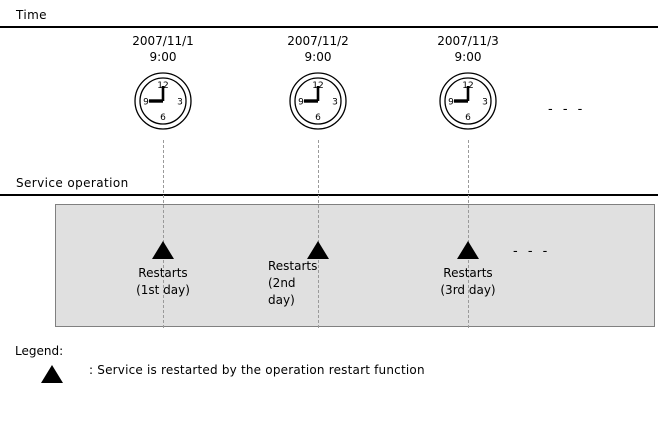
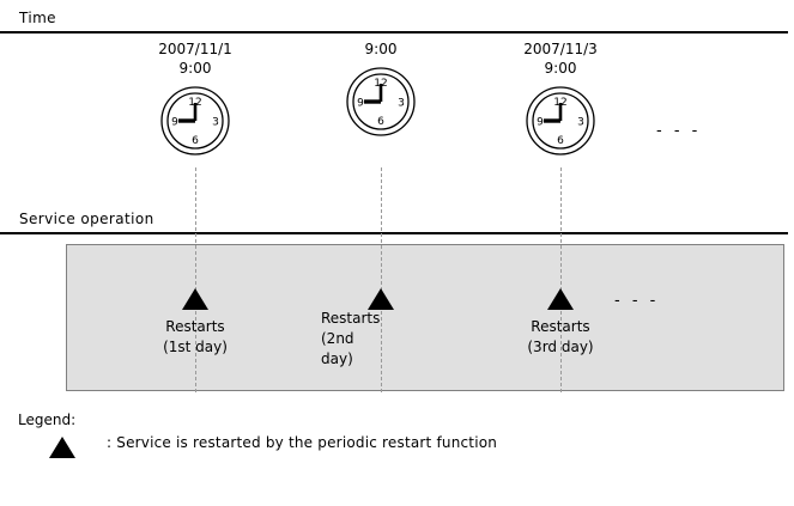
  Time
  2007/11/1
  9:00
  12
  3
  6
  9
- 2007/11/2
  9:00
  12
  3
  6
  9
  2007/11/3
  9:00
  12
  3
  6
  9
  - - -
  Service operation
  Restarts
  (1st day)
  Restarts
  (2nd
  day)
  Restarts
  (3rd day)
  - - -
  Legend:
- : Service is restarted by the operation restart function
+ : Service is restarted by the periodic restart function
